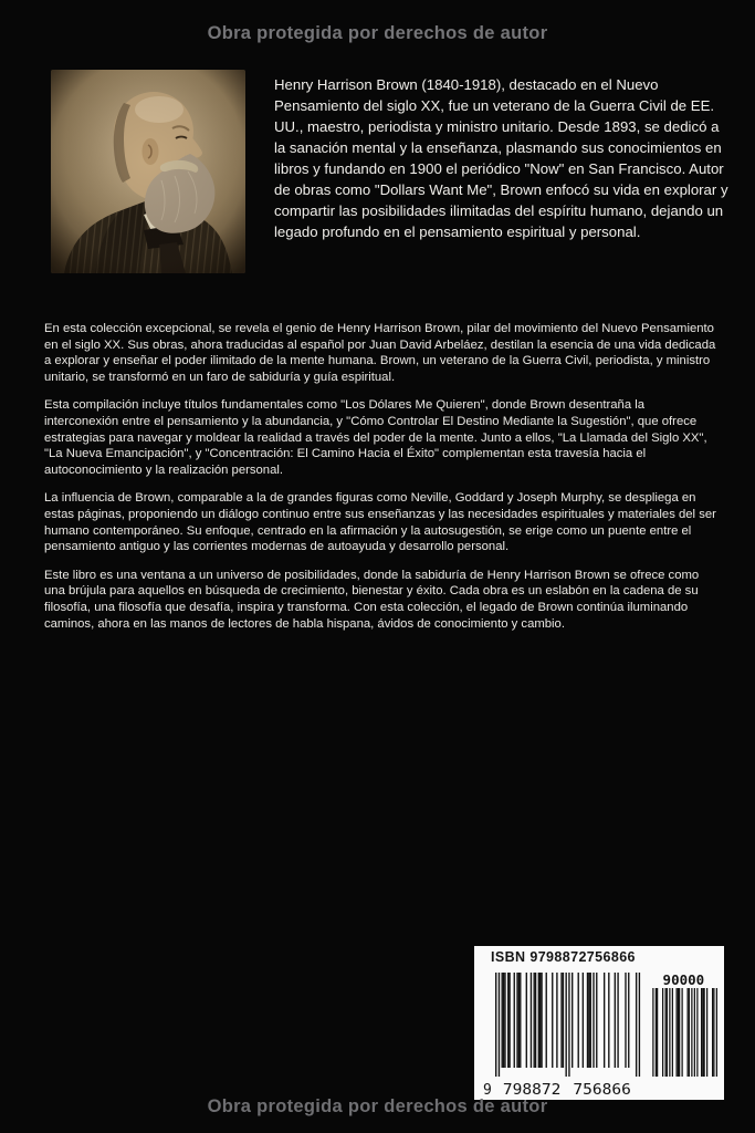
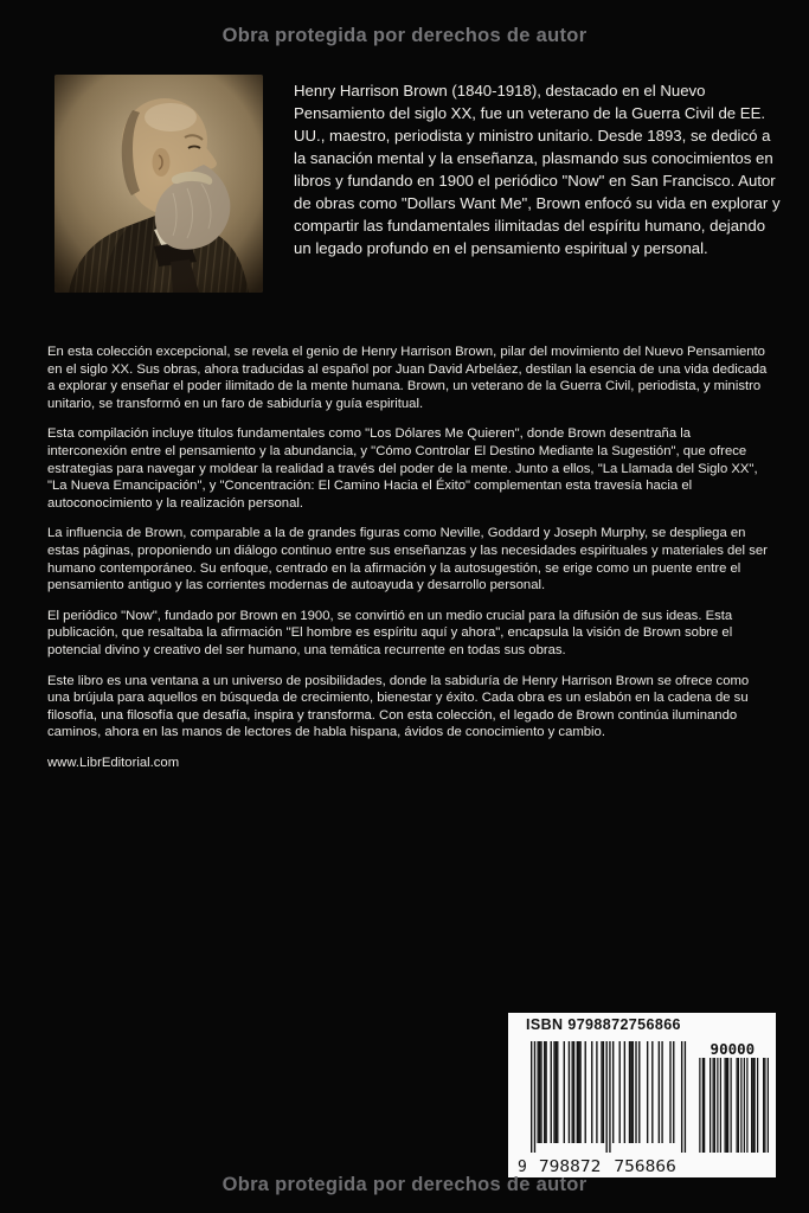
  Obra protegida por derechos de autor
- Henry Harrison Brown (1840-1918), destacado en el Nuevo Pensamiento del siglo XX, fue un veterano de la Guerra Civil de EE. UU., maestro, periodista y ministro unitario. Desde 1893, se dedicó a la sanación mental y la enseñanza, plasmando sus conocimientos en libros y fundando en 1900 el periódico "Now" en San Francisco. Autor de obras como "Dollars Want Me", Brown enfocó su vida en explorar y compartir las posibilidades ilimitadas del espíritu humano, dejando un legado profundo en el pensamiento espiritual y personal.
+ Henry Harrison Brown (1840-1918), destacado en el Nuevo Pensamiento del siglo XX, fue un veterano de la Guerra Civil de EE. UU., maestro, periodista y ministro unitario. Desde 1893, se dedicó a la sanación mental y la enseñanza, plasmando sus conocimientos en libros y fundando en 1900 el periódico "Now" en San Francisco. Autor de obras como "Dollars Want Me", Brown enfocó su vida en explorar y compartir las fundamentales ilimitadas del espíritu humano, dejando un legado profundo en el pensamiento espiritual y personal.
  En esta colección excepcional, se revela el genio de Henry Harrison Brown, pilar del movimiento del Nuevo Pensamiento en el siglo XX. Sus obras, ahora traducidas al español por Juan David Arbeláez, destilan la esencia de una vida dedicada a explorar y enseñar el poder ilimitado de la mente humana. Brown, un veterano de la Guerra Civil, periodista, y ministro unitario, se transformó en un faro de sabiduría y guía espiritual.
  Esta compilación incluye títulos fundamentales como "Los Dólares Me Quieren", donde Brown desentraña la interconexión entre el pensamiento y la abundancia, y "Cómo Controlar El Destino Mediante la Sugestión", que ofrece estrategias para navegar y moldear la realidad a través del poder de la mente. Junto a ellos, "La Llamada del Siglo XX", "La Nueva Emancipación", y "Concentración: El Camino Hacia el Éxito" complementan esta travesía hacia el autoconocimiento y la realización personal.
  La influencia de Brown, comparable a la de grandes figuras como Neville, Goddard y Joseph Murphy, se despliega en estas páginas, proponiendo un diálogo continuo entre sus enseñanzas y las necesidades espirituales y materiales del ser humano contemporáneo. Su enfoque, centrado en la afirmación y la autosugestión, se erige como un puente entre el pensamiento antiguo y las corrientes modernas de autoayuda y desarrollo personal.
+ El periódico "Now", fundado por Brown en 1900, se convirtió en un medio crucial para la difusión de sus ideas. Esta publicación, que resaltaba la afirmación "El hombre es espíritu aquí y ahora", encapsula la visión de Brown sobre el potencial divino y creativo del ser humano, una temática recurrente en todas sus obras.
  Este libro es una ventana a un universo de posibilidades, donde la sabiduría de Henry Harrison Brown se ofrece como una brújula para aquellos en búsqueda de crecimiento, bienestar y éxito. Cada obra es un eslabón en la cadena de su filosofía, una filosofía que desafía, inspira y transforma. Con esta colección, el legado de Brown continúa iluminando caminos, ahora en las manos de lectores de habla hispana, ávidos de conocimiento y cambio.
+ www.LibrEditorial.com
  ISBN 9798872756866
  9
  798872
  756866
  90000
  Obra protegida por derechos de autor
